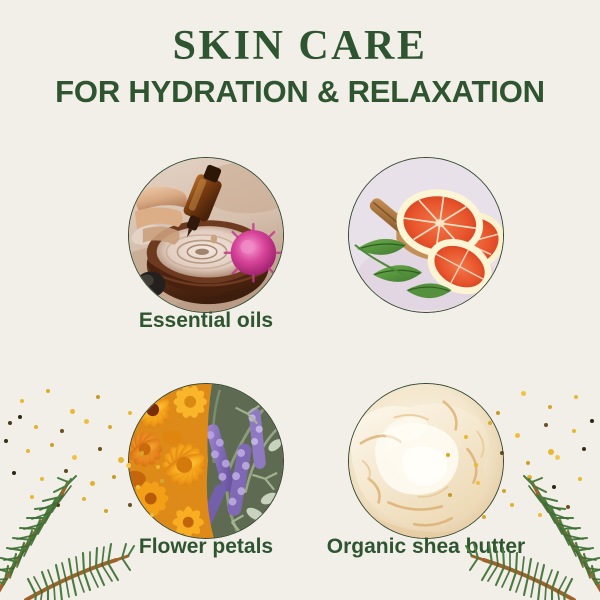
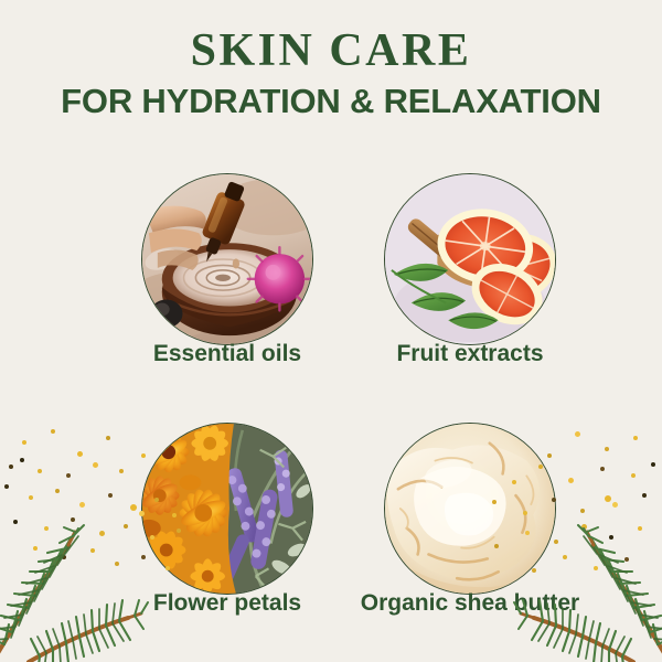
  SKIN CARE
  FOR HYDRATION & RELAXATION
  Essential oils
+ Fruit extracts
  Flower petals
  Organic shea butter
